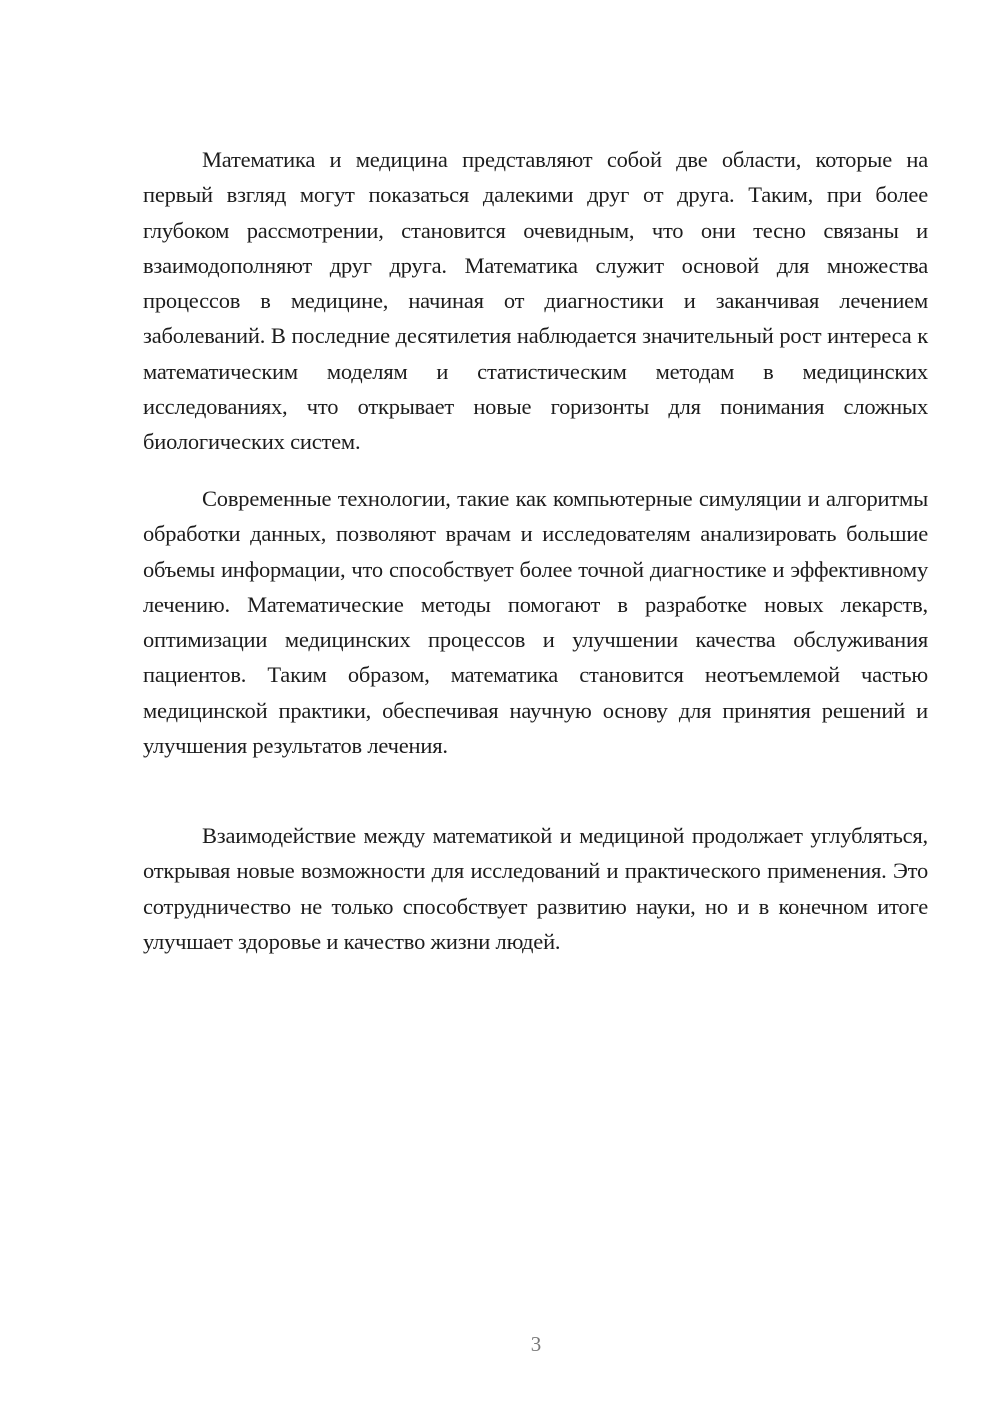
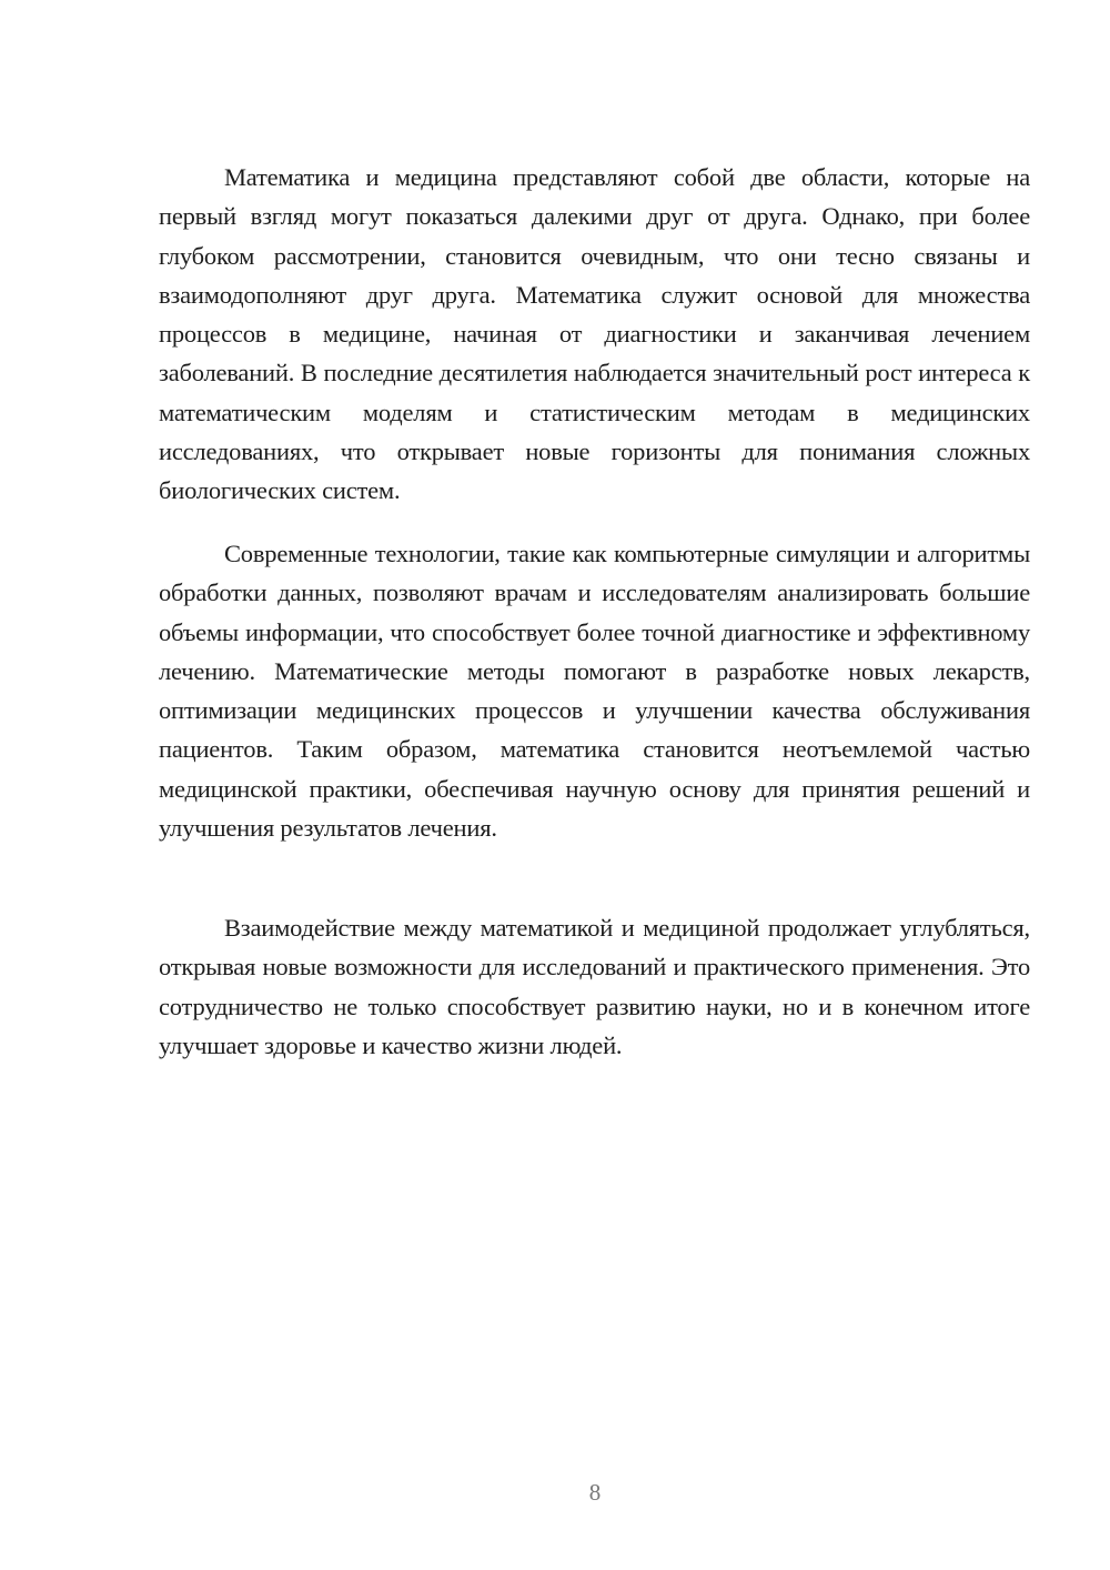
- Математика и медицина представляют собой две области, которые на первый взгляд могут показаться далекими друг от друга. Таким, при более глубоком рассмотрении, становится очевидным, что они тесно связаны и взаимодополняют друг друга. Математика служит основой для множества процессов в медицине, начиная от диагностики и заканчивая лечением заболеваний. В последние десятилетия наблюдается значительный рост интереса к математическим моделям и статистическим методам в медицинских исследованиях, что открывает новые горизонты для понимания сложных биологических систем.
+ Математика и медицина представляют собой две области, которые на первый взгляд могут показаться далекими друг от друга. Однако, при более глубоком рассмотрении, становится очевидным, что они тесно связаны и взаимодополняют друг друга. Математика служит основой для множества процессов в медицине, начиная от диагностики и заканчивая лечением заболеваний. В последние десятилетия наблюдается значительный рост интереса к математическим моделям и статистическим методам в медицинских исследованиях, что открывает новые горизонты для понимания сложных биологических систем.
  Современные технологии, такие как компьютерные симуляции и алгоритмы обработки данных, позволяют врачам и исследователям анализировать большие объемы информации, что способствует более точной диагностике и эффективному лечению. Математические методы помогают в разработке новых лекарств, оптимизации медицинских процессов и улучшении качества обслуживания пациентов. Таким образом, математика становится неотъемлемой частью медицинской практики, обеспечивая научную основу для принятия решений и улучшения результатов лечения.
  Взаимодействие между математикой и медициной продолжает углубляться, открывая новые возможности для исследований и практического применения. Это сотрудничество не только способствует развитию науки, но и в конечном итоге улучшает здоровье и качество жизни людей.
- 3
+ 8
